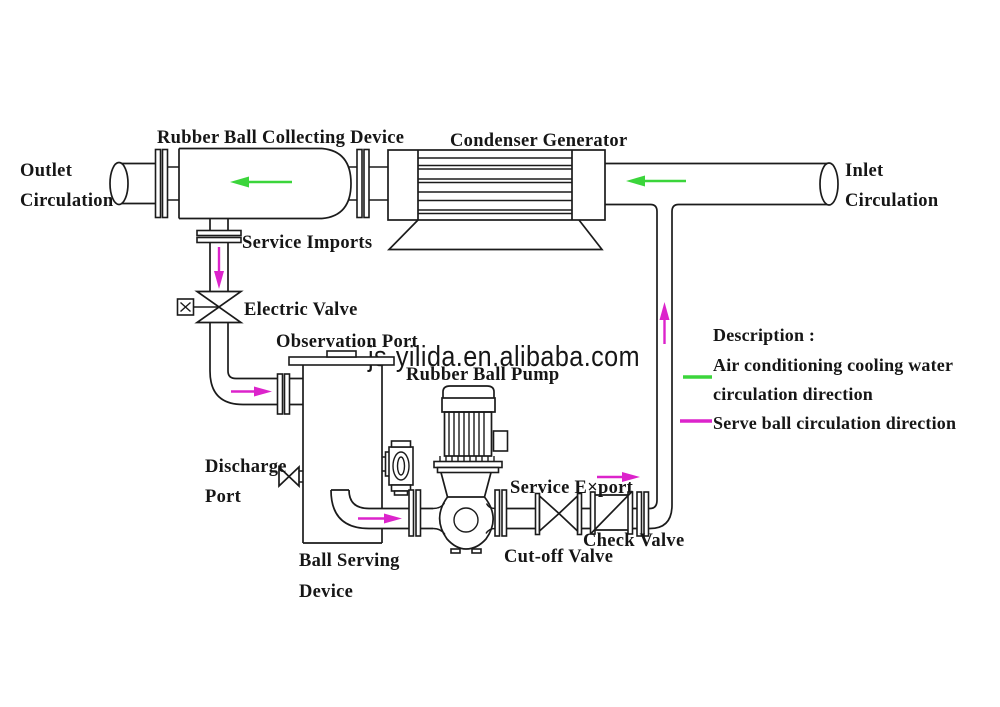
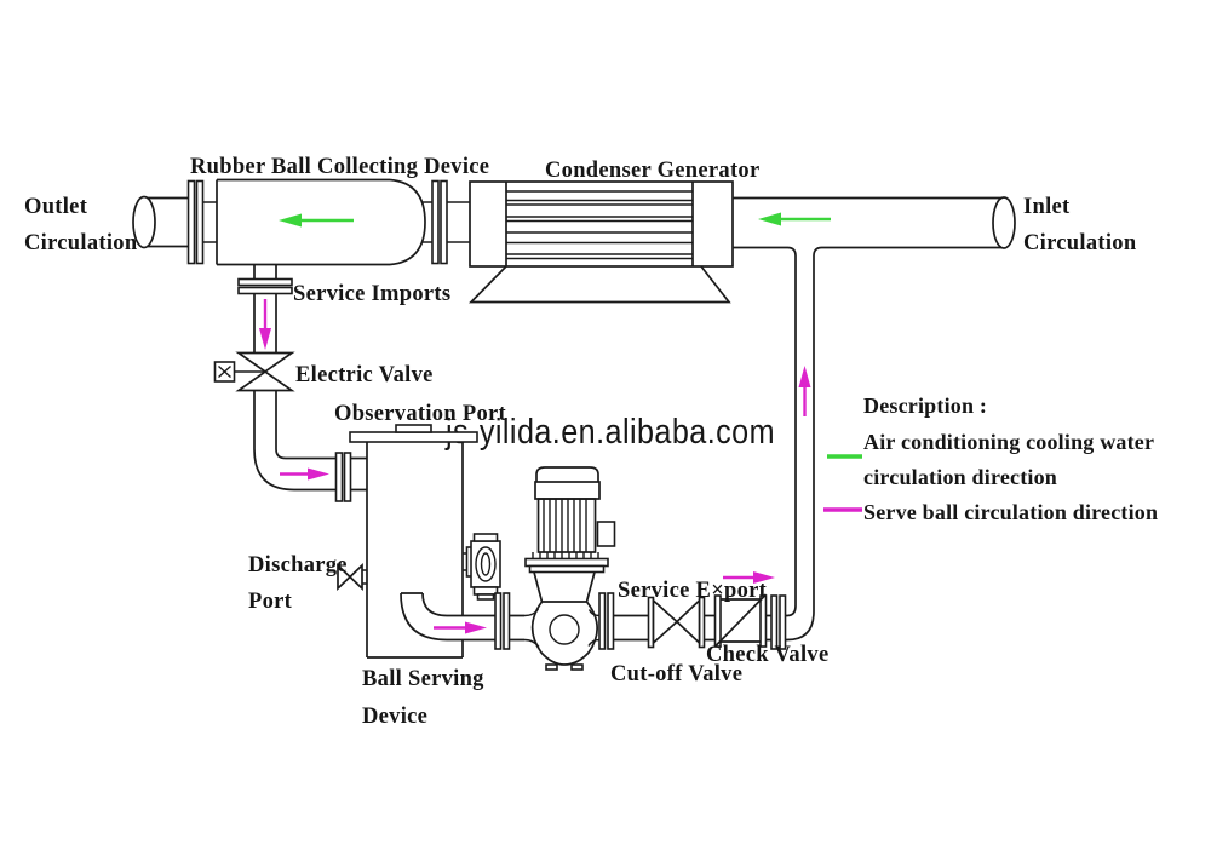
  yilida.en.alibaba.com
  Rubber Ball Collecting Device
  Condenser Generator
  Outlet
  Circulation
  Inlet
  Circulation
  Service Imports
  Electric Valve
  Observation Port
- Rubber Ball Pump
  Discharge
  Port
  Ball Serving
  Device
  Service E×port
  Cut-off Valve
  Check Valve
  Description :
  Air conditioning cooling water
  circulation direction
  Serve ball circulation direction
